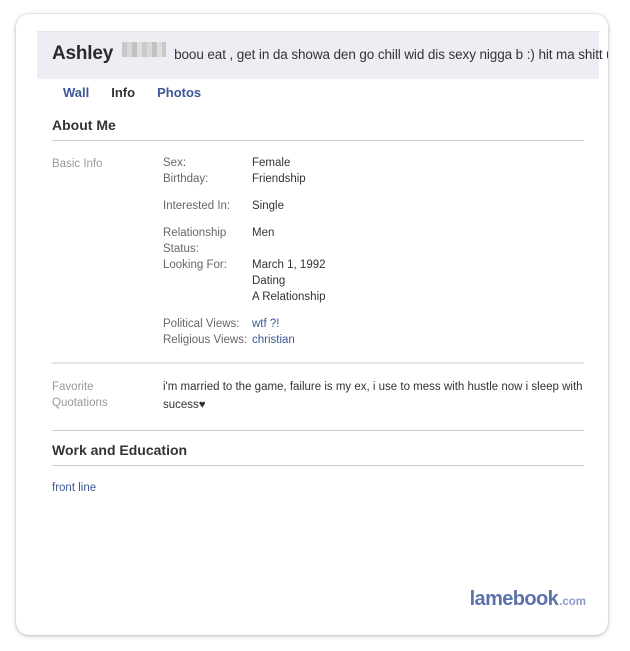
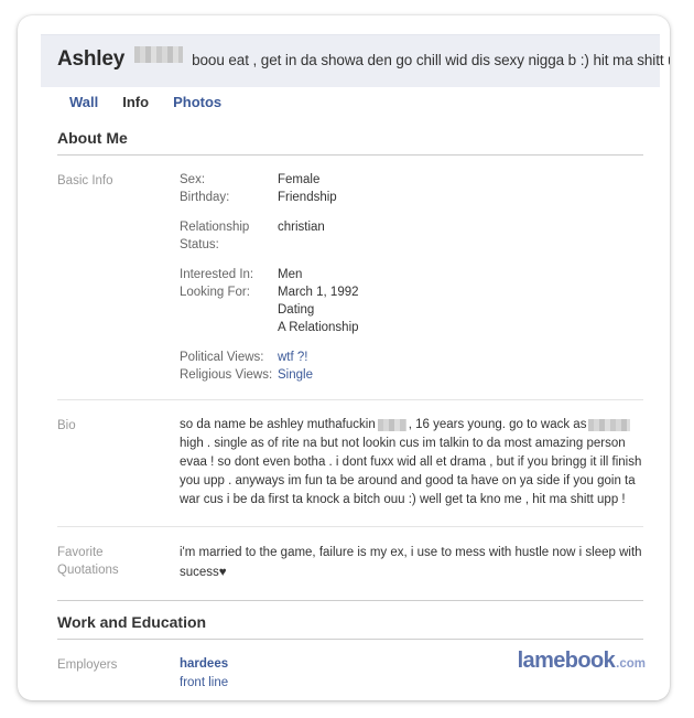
  Ashley
  boou eat , get in da showa den go chill wid dis sexy nigga b :) hit ma shitt
  Wall
  Info
  Photos
  About Me
  Basic Info
  Sex:
  Female
  Birthday:
  Friendship
- Interested In:
+ Relationship Status:
- Single
+ christian
- Relationship Status:
+ Interested In:
  Men
  Looking For:
  March 1, 1992
  Dating
  A Relationship
  Political Views:
  wtf ?!
  Religious Views:
- christian
+ Single
+ Bio
+ so da name be ashley muthafuckin , 16 years young. go to wack ashigh . single as of rite na but not lookin cus im talkin to da most amazing person evaa ! so dont even botha . i dont fuxx wid all et drama , but if you bringg it ill finish you upp . anyways im fun ta be around and good ta have on ya side if you goin ta war cus i be da first ta knock a bitch ouu :) well get ta kno me , hit ma shitt upp !
  Favorite
  Quotations
  i'm married to the game, failure is my ex, i use to mess with hustle now i sleep with sucess♥
  Work and Education
+ Employers
+ hardees
  front line
  lamebook
  .com
